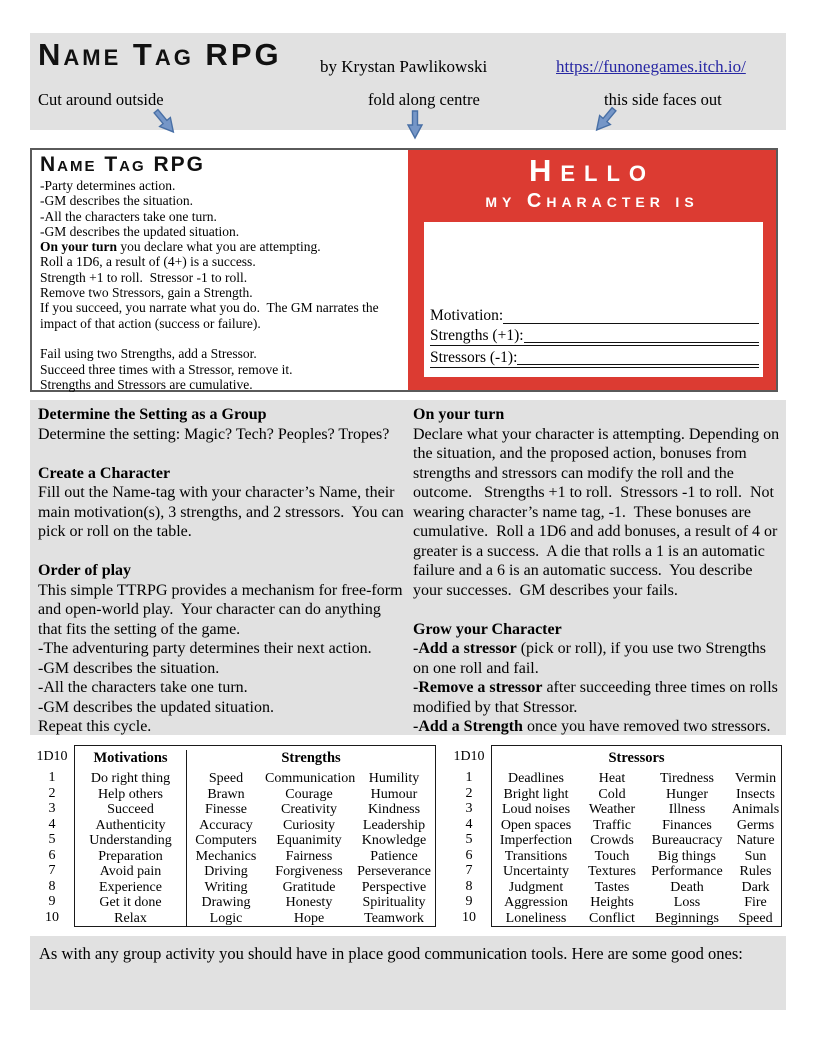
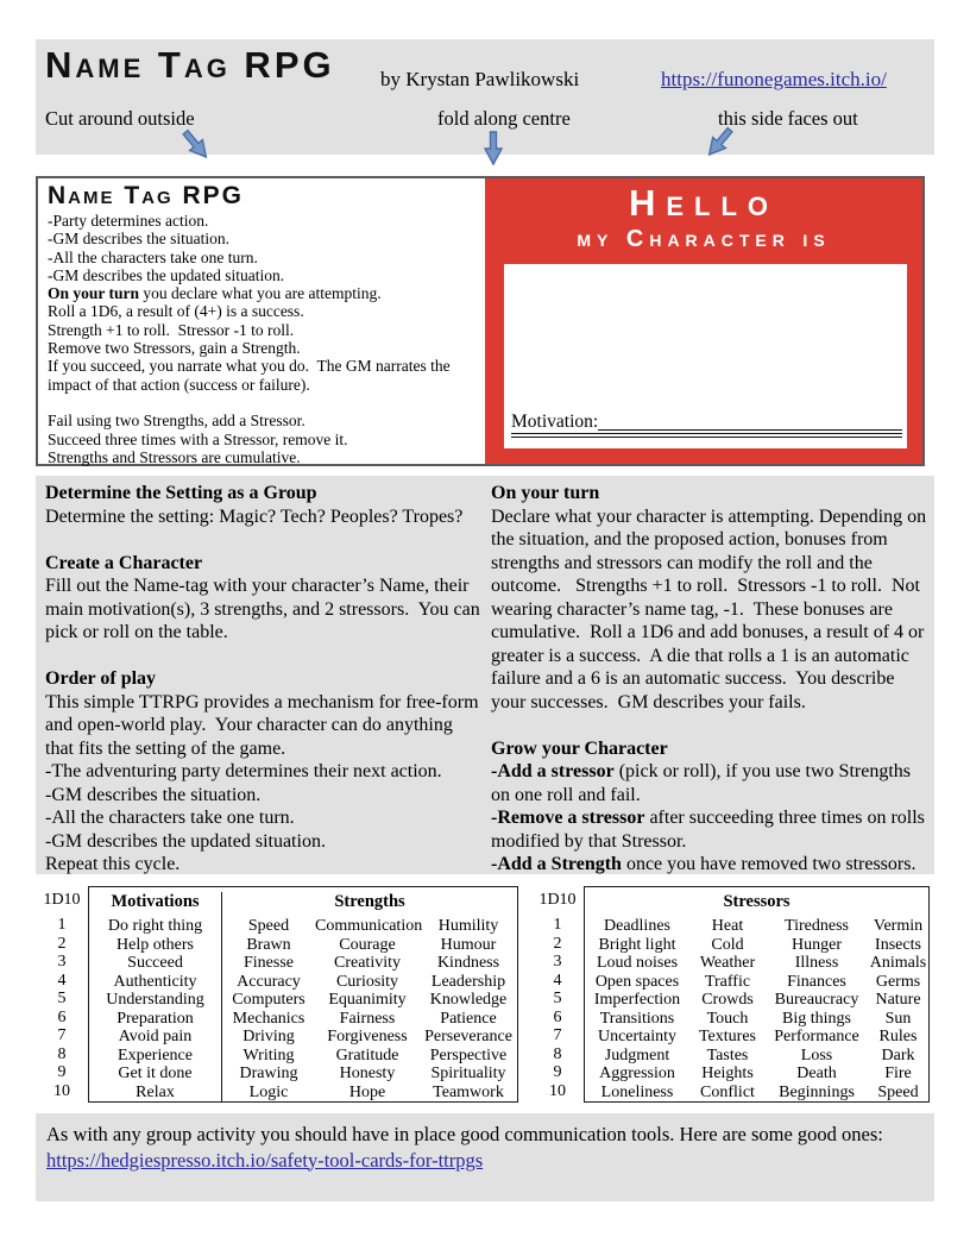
  Name Tag RPG
  by Krystan Pawlikowski
  https://funonegames.itch.io/
  Cut around outside
  fold along centre
  this side faces out
  Name Tag RPG
  -Party determines action.
  -GM describes the situation.
  -All the characters take one turn.
  -GM describes the updated situation.
  On your turn you declare what you are attempting.
  Roll a 1D6, a result of (4+) is a success.
  Strength +1 to roll. Stressor -1 to roll.
  Remove two Stressors, gain a Strength.
  If you succeed, you narrate what you do. The GM narrates the
  impact of that action (success or failure).
  Fail using two Strengths, add a Stressor.
  Succeed three times with a Stressor, remove it.
  Strengths and Stressors are cumulative.
  Hello
  my Character is
  Motivation:
- Strengths (+1):
- Stressors (-1):
  Determine the Setting as a Group
  Determine the setting: Magic? Tech? Peoples? Tropes?
  Create a Character
  Fill out the Name-tag with your character’s Name, their main motivation(s), 3 strengths, and 2 stressors. You can pick or roll on the table.
  Order of play
  This simple TTRPG provides a mechanism for free-form and open-world play. Your character can do anything that fits the setting of the game.
  -The adventuring party determines their next action.
  -GM describes the situation.
  -All the characters take one turn.
  -GM describes the updated situation.
  Repeat this cycle.
  On your turn
  Declare what your character is attempting. Depending on the situation, and the proposed action, bonuses from strengths and stressors can modify the roll and the outcome. Strengths +1 to roll. Stressors -1 to roll. Not wearing character’s name tag, -1. These bonuses are cumulative. Roll a 1D6 and add bonuses, a result of 4 or greater is a success. A die that rolls a 1 is an automatic failure and a 6 is an automatic success. You describe your successes. GM describes your fails.
  Grow your Character
  -Add a stressor (pick or roll), if you use two Strengths on one roll and fail.
  -Remove a stressor after succeeding three times on rolls modified by that Stressor.
  -Add a Strength once you have removed two stressors.
  1D10
  1
  2
  3
  4
  5
  6
  7
  8
  9
  10
  Motivations
  Strengths
  Do right thing
  Speed
  Communication
  Humility
  Help others
  Brawn
  Courage
  Humour
  Succeed
  Finesse
  Creativity
  Kindness
  Authenticity
  Accuracy
  Curiosity
  Leadership
  Understanding
  Computers
  Equanimity
  Knowledge
  Preparation
  Mechanics
  Fairness
  Patience
  Avoid pain
  Driving
  Forgiveness
  Perseverance
  Experience
  Writing
  Gratitude
  Perspective
  Get it done
  Drawing
  Honesty
  Spirituality
  Relax
  Logic
  Hope
  Teamwork
  1D10
  1
  2
  3
  4
  5
  6
  7
  8
  9
  10
  Stressors
  Deadlines
  Heat
  Tiredness
  Vermin
  Bright light
  Cold
  Hunger
  Insects
  Loud noises
  Weather
  Illness
  Animals
  Open spaces
  Traffic
  Finances
  Germs
  Imperfection
  Crowds
  Bureaucracy
  Nature
  Transitions
  Touch
  Big things
  Sun
  Uncertainty
  Textures
  Performance
  Rules
  Judgment
  Tastes
- Death
+ Loss
  Dark
  Aggression
  Heights
- Loss
+ Death
  Fire
  Loneliness
  Conflict
  Beginnings
  Speed
  As with any group activity you should have in place good communication tools. Here are some good ones:
+ https://hedgiespresso.itch.io/safety-tool-cards-for-ttrpgs
